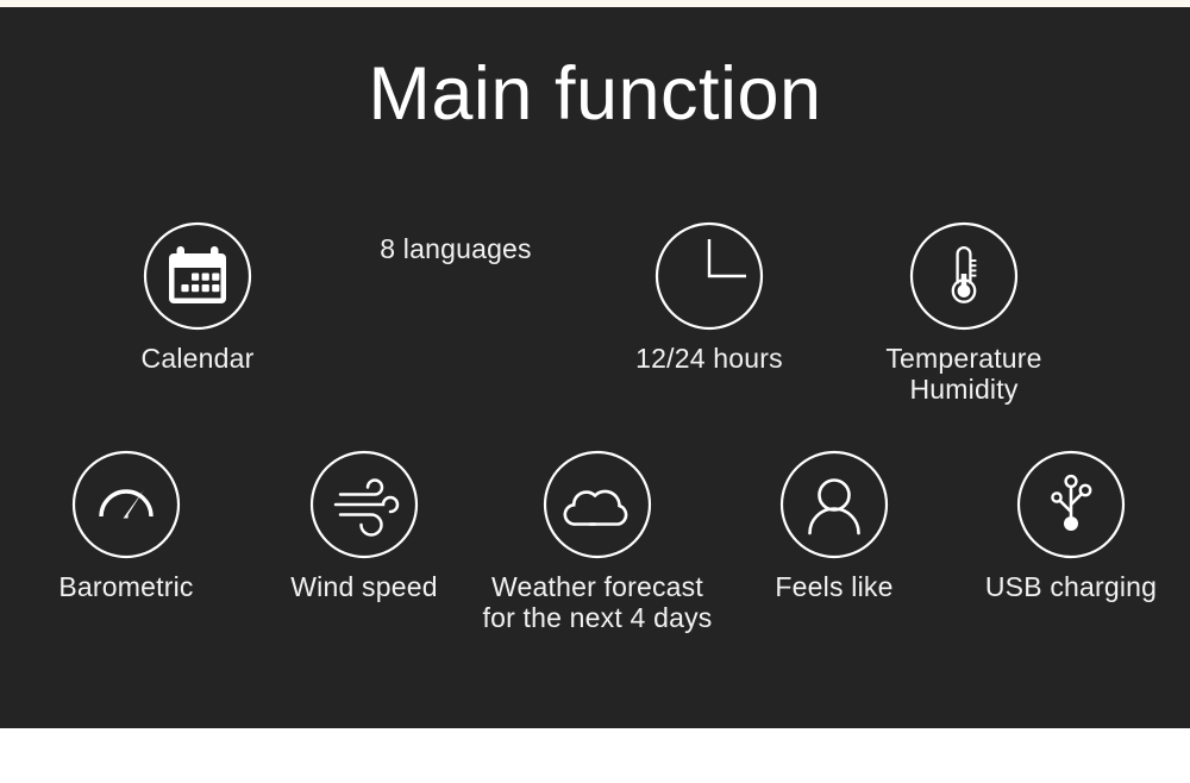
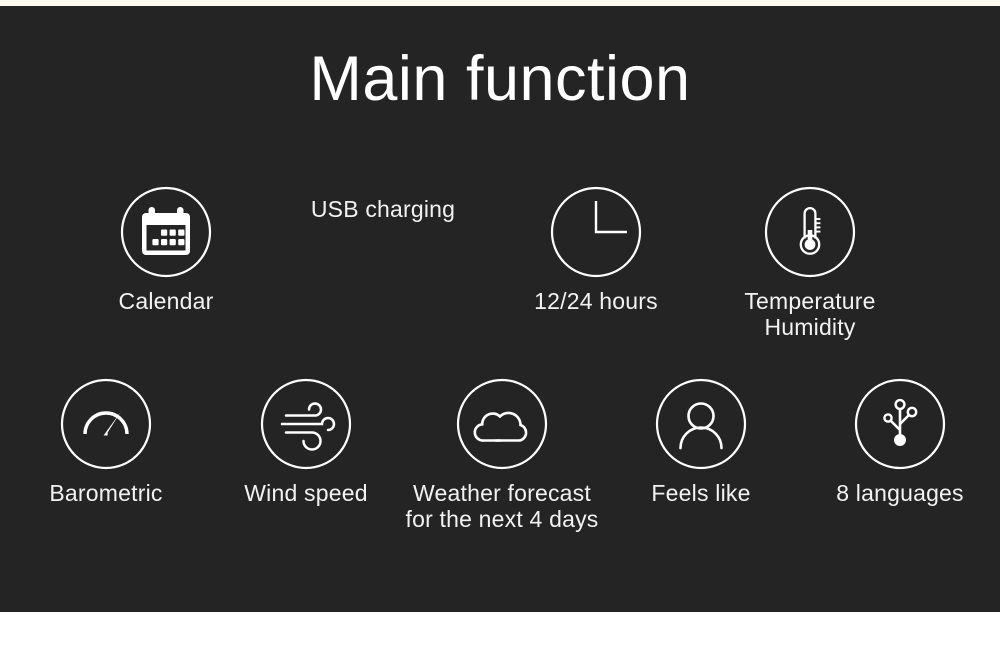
  Main function
  Calendar
- 8 languages
+ USB charging
  12/24 hours
  Temperature
  Humidity
  Barometric
  Wind speed
  Weather forecast
  for the next 4 days
  Feels like
- USB charging
+ 8 languages
